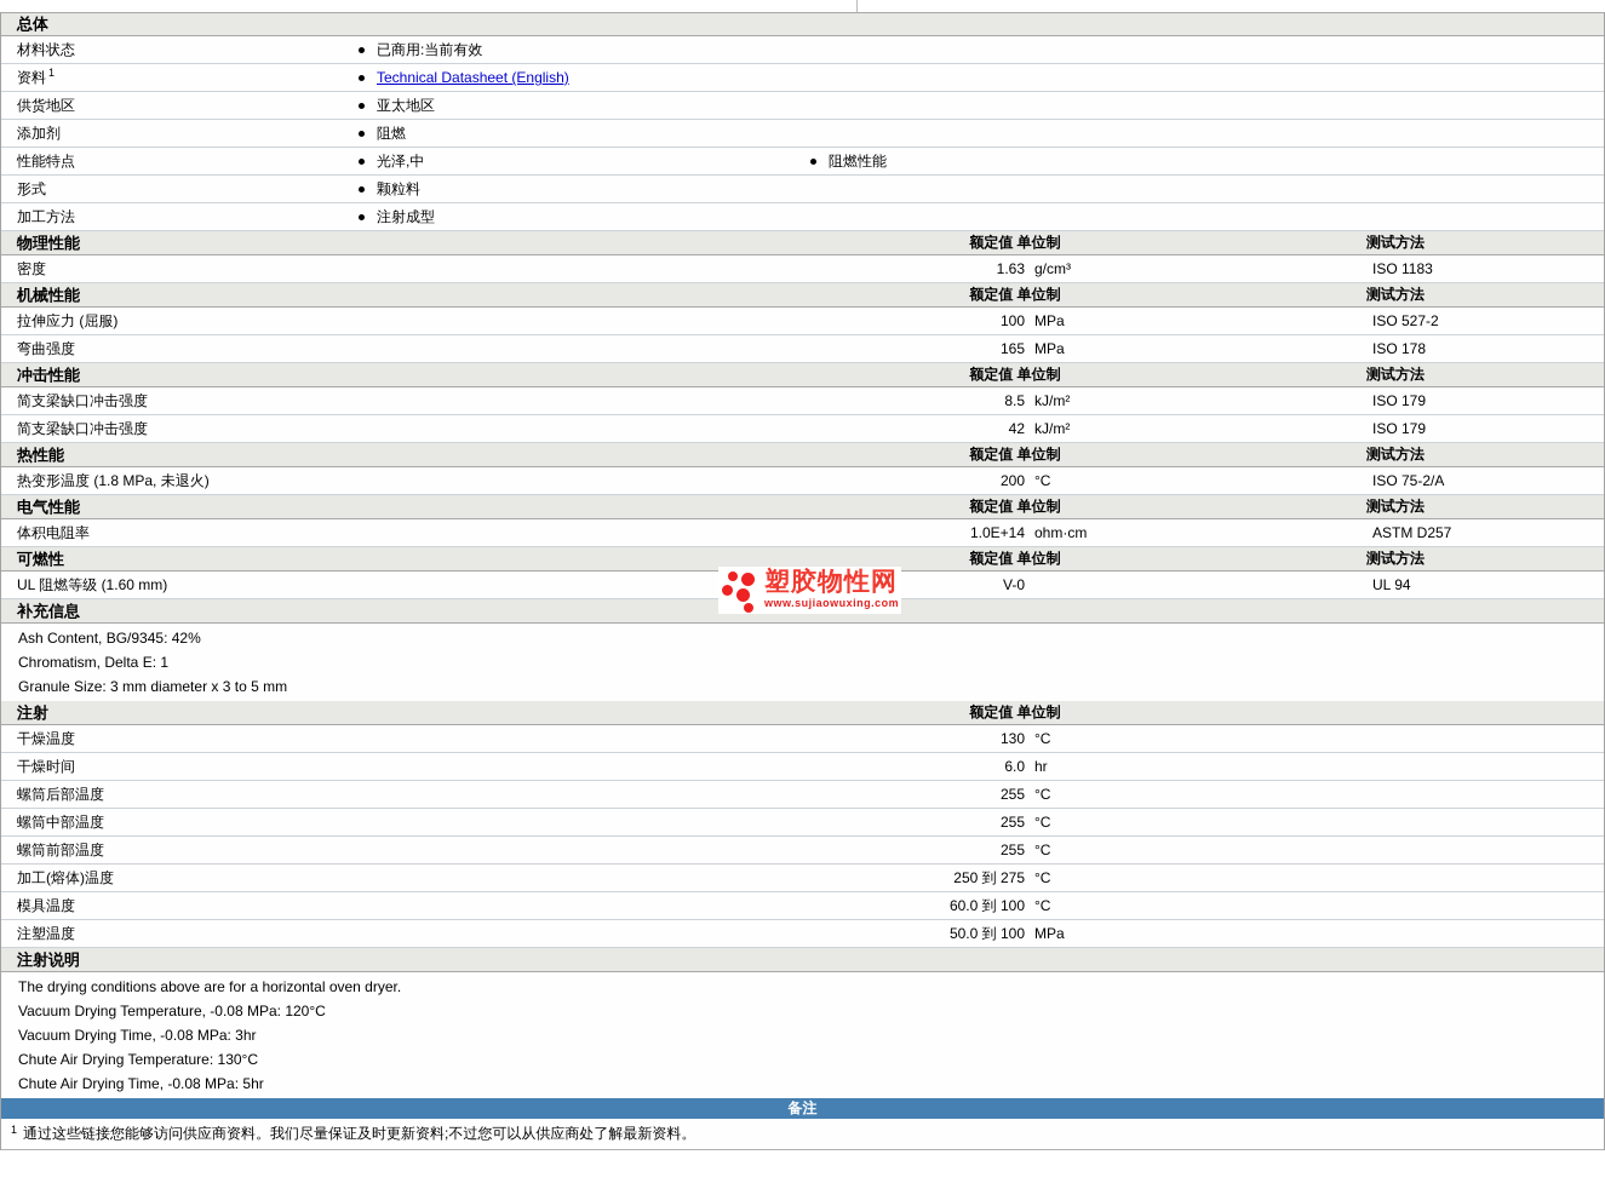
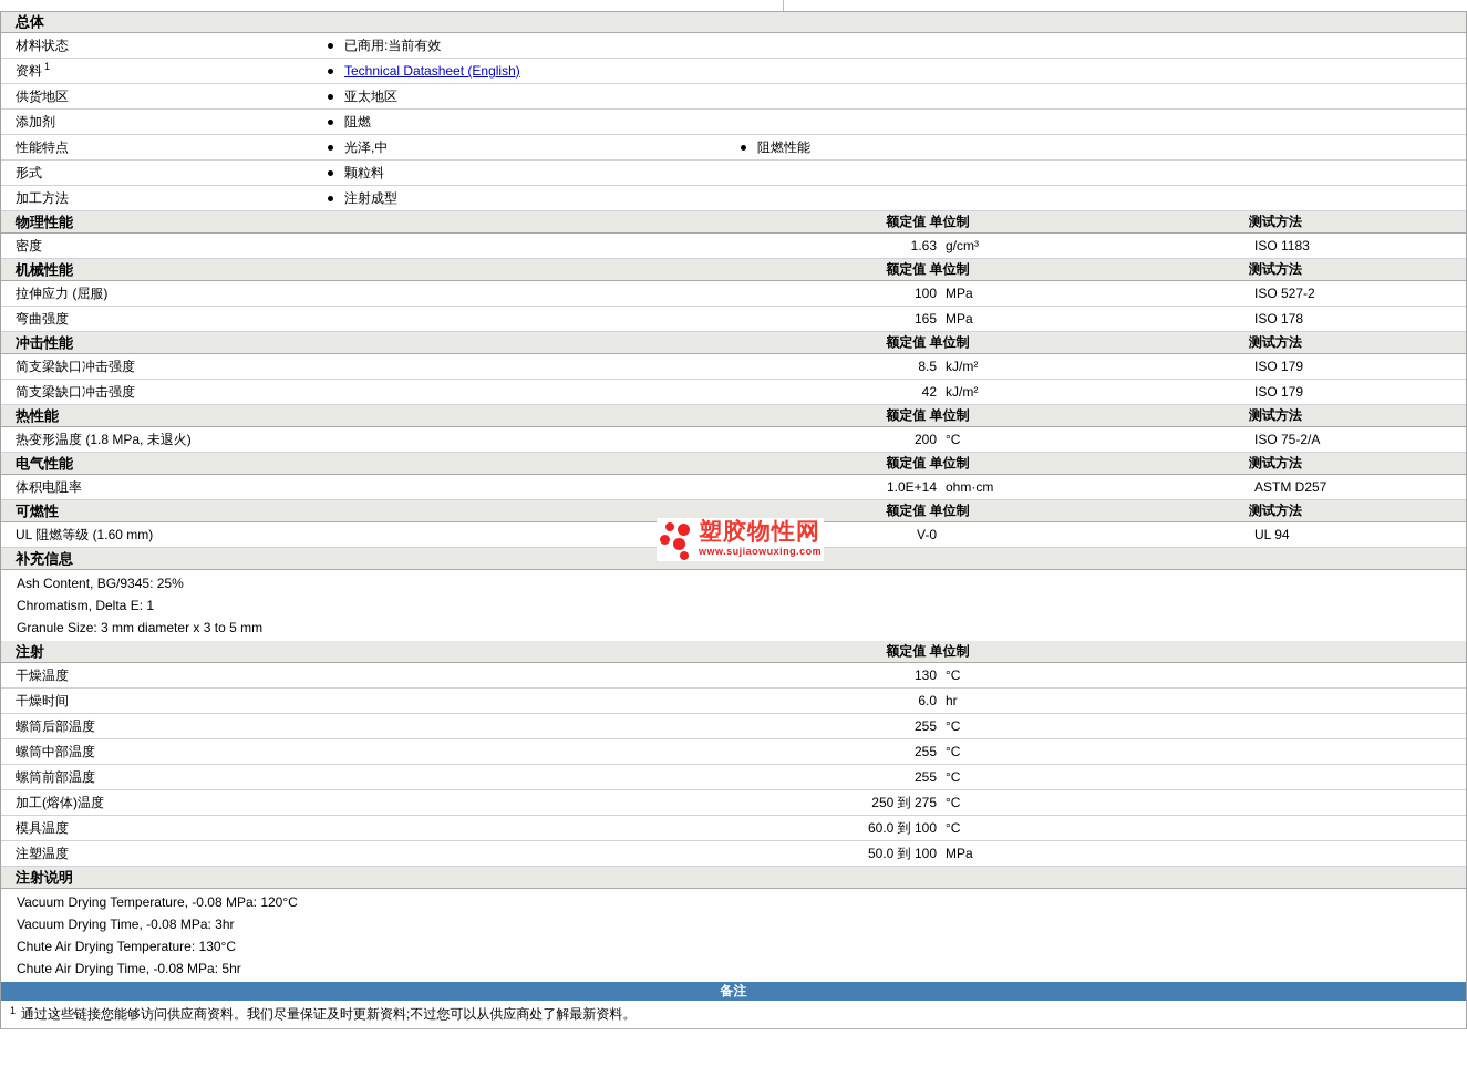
  总体
  材料状态
  已商用:当前有效
  资料 1
  Technical Datasheet (English)
  供货地区
  亚太地区
  添加剂
  阻燃
  性能特点
  光泽,中
  阻燃性能
  形式
  颗粒料
  加工方法
  注射成型
  物理性能
  额定值 单位制
  测试方法
  密度
  1.63
  g/cm³
  ISO 1183
  机械性能
  额定值 单位制
  测试方法
  拉伸应力 (屈服)
  100
  MPa
  ISO 527-2
  弯曲强度
  165
  MPa
  ISO 178
  冲击性能
  额定值 单位制
  测试方法
  简支梁缺口冲击强度
  8.5
  kJ/m²
  ISO 179
  简支梁缺口冲击强度
  42
  kJ/m²
  ISO 179
  热性能
  额定值 单位制
  测试方法
  热变形温度 (1.8 MPa, 未退火)
  200
  °C
  ISO 75-2/A
  电气性能
  额定值 单位制
  测试方法
  体积电阻率
  1.0E+14
  ohm·cm
  ASTM D257
  可燃性
  额定值 单位制
  测试方法
  UL 阻燃等级 (1.60 mm)
  V-0
  UL 94
  补充信息
- Ash Content, BG/9345: 42%
+ Ash Content, BG/9345: 25%
  Chromatism, Delta E: 1
  Granule Size: 3 mm diameter x 3 to 5 mm
  注射
  额定值 单位制
  干燥温度
  130
  °C
  干燥时间
  6.0
  hr
  螺筒后部温度
  255
  °C
  螺筒中部温度
  255
  °C
  螺筒前部温度
  255
  °C
  加工(熔体)温度
  250 到 275
  °C
  模具温度
  60.0 到 100
  °C
  注塑温度
  50.0 到 100
  MPa
  注射说明
- The drying conditions above are for a horizontal oven dryer.
  Vacuum Drying Temperature, -0.08 MPa: 120°C
  Vacuum Drying Time, -0.08 MPa: 3hr
  Chute Air Drying Temperature: 130°C
  Chute Air Drying Time, -0.08 MPa: 5hr
  备注
  1
  通过这些链接您能够访问供应商资料。我们尽量保证及时更新资料;不过您可以从供应商处了解最新资料。
  塑胶物性网
  www.sujiaowuxing.com
